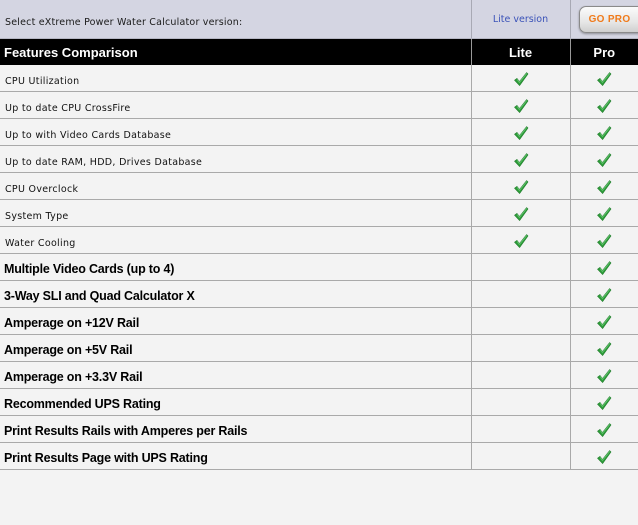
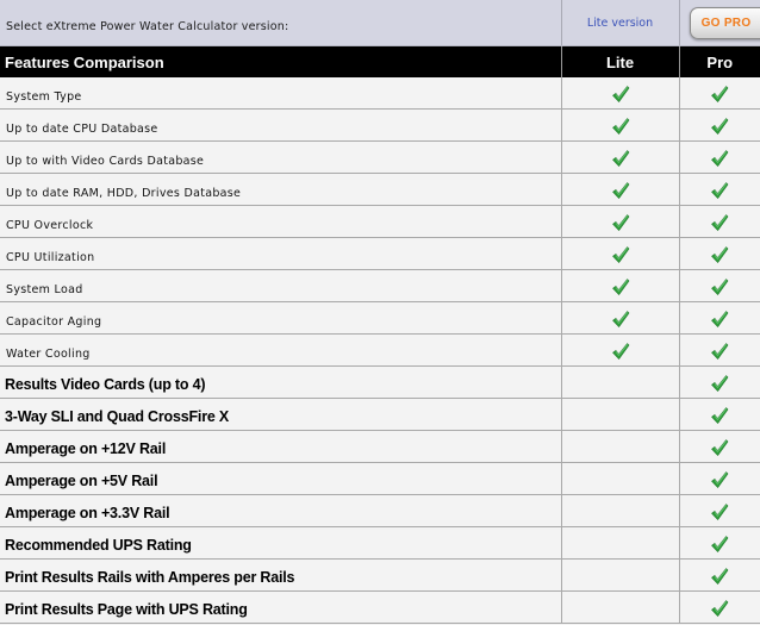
  Select eXtreme Power Water Calculator version:	Lite version	GO PRO
  Features Comparison	Lite	Pro
- CPU Utilization
+ System Type
- Up to date CPU CrossFire
+ Up to date CPU Database
  Up to with Video Cards Database
  Up to date RAM, HDD, Drives Database
  CPU Overclock
- System Type
+ CPU Utilization
+ System Load
+ Capacitor Aging
  Water Cooling
- Multiple Video Cards (up to 4)
+ Results Video Cards (up to 4)
- 3-Way SLI and Quad Calculator X
+ 3-Way SLI and Quad CrossFire X
  Amperage on +12V Rail
  Amperage on +5V Rail
  Amperage on +3.3V Rail
  Recommended UPS Rating
  Print Results Rails with Amperes per Rails
  Print Results Page with UPS Rating
